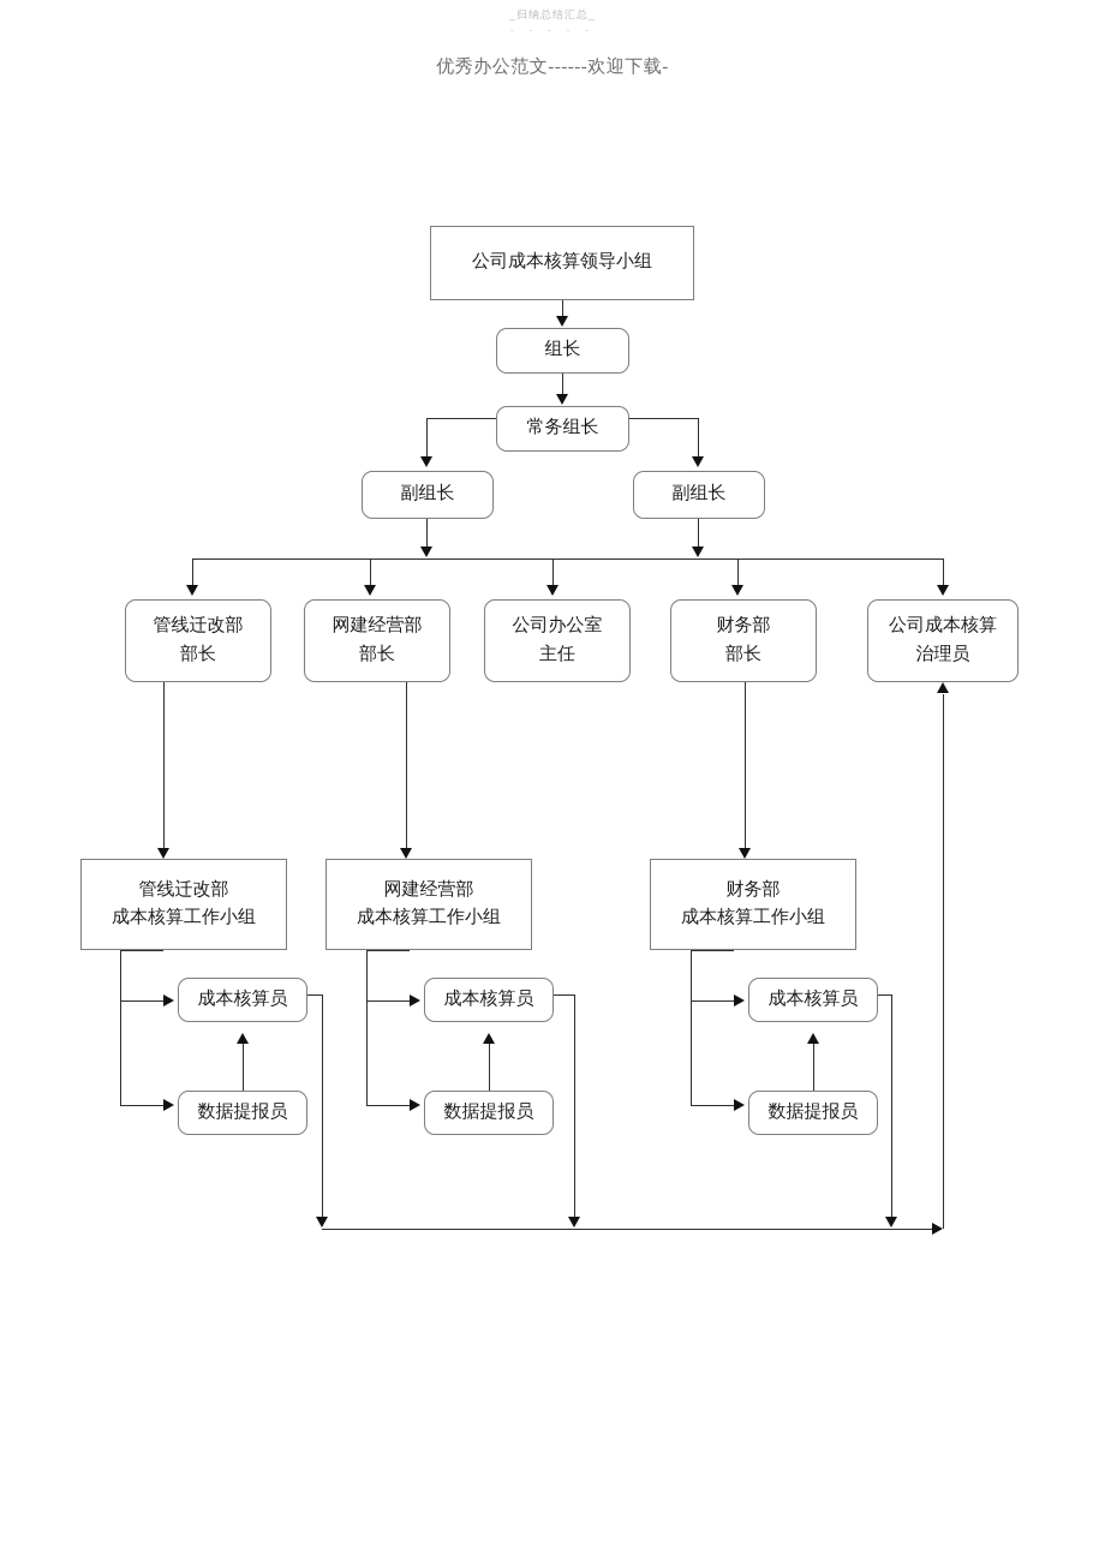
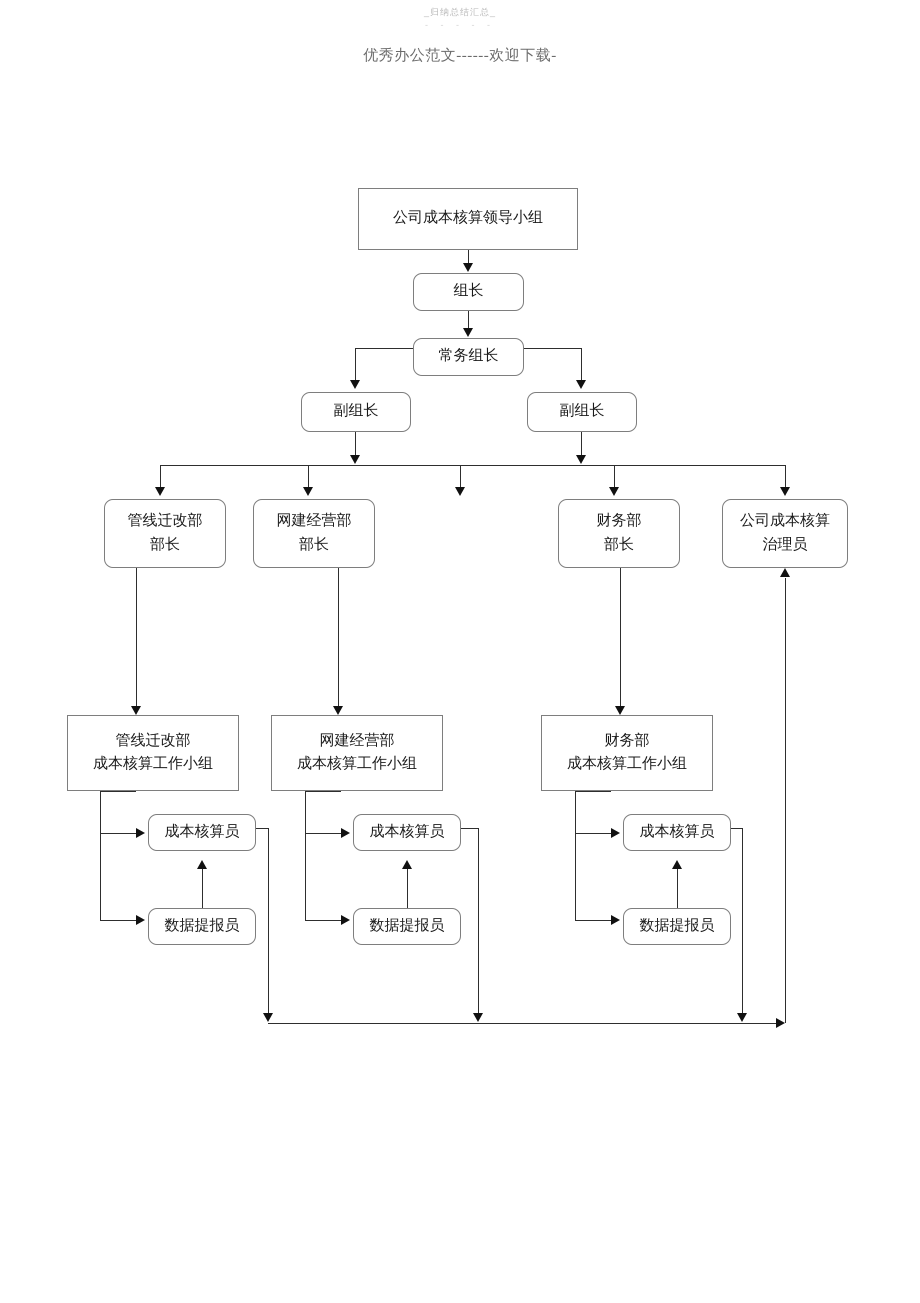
  _归纳总结汇总_
  - - - - -
  优秀办公范文------欢迎下载-
  公司成本核算领导小组
  组长
  常务组长
  副组长
  副组长
  管线迁改部
  部长
  网建经营部
  部长
- 公司办公室
- 主任
  财务部
  部长
  公司成本核算
  治理员
  管线迁改部
  成本核算工作小组
  网建经营部
  成本核算工作小组
  财务部
  成本核算工作小组
  成本核算员
  数据提报员
  成本核算员
  数据提报员
  成本核算员
  数据提报员
